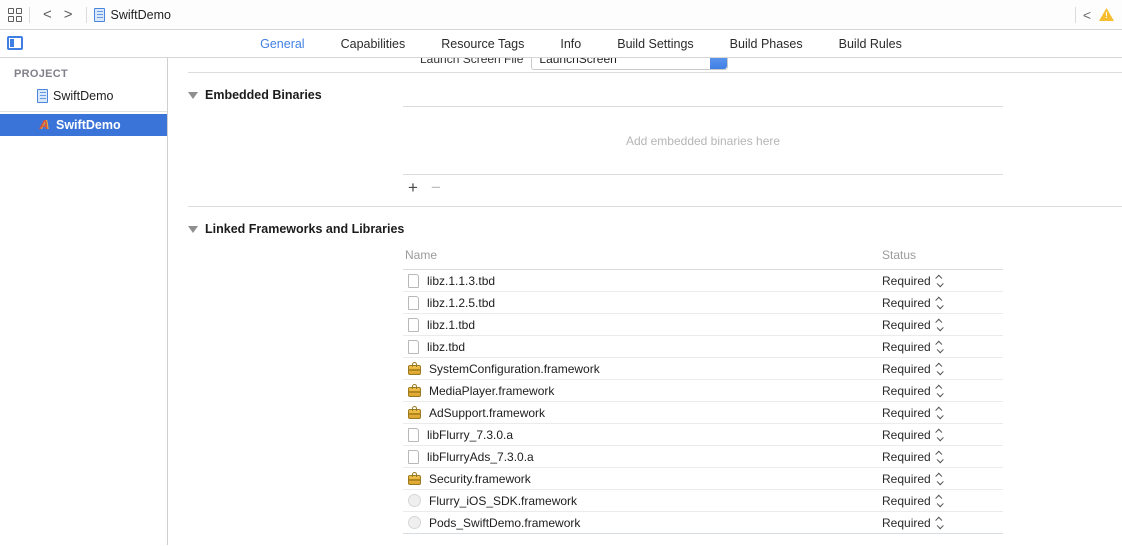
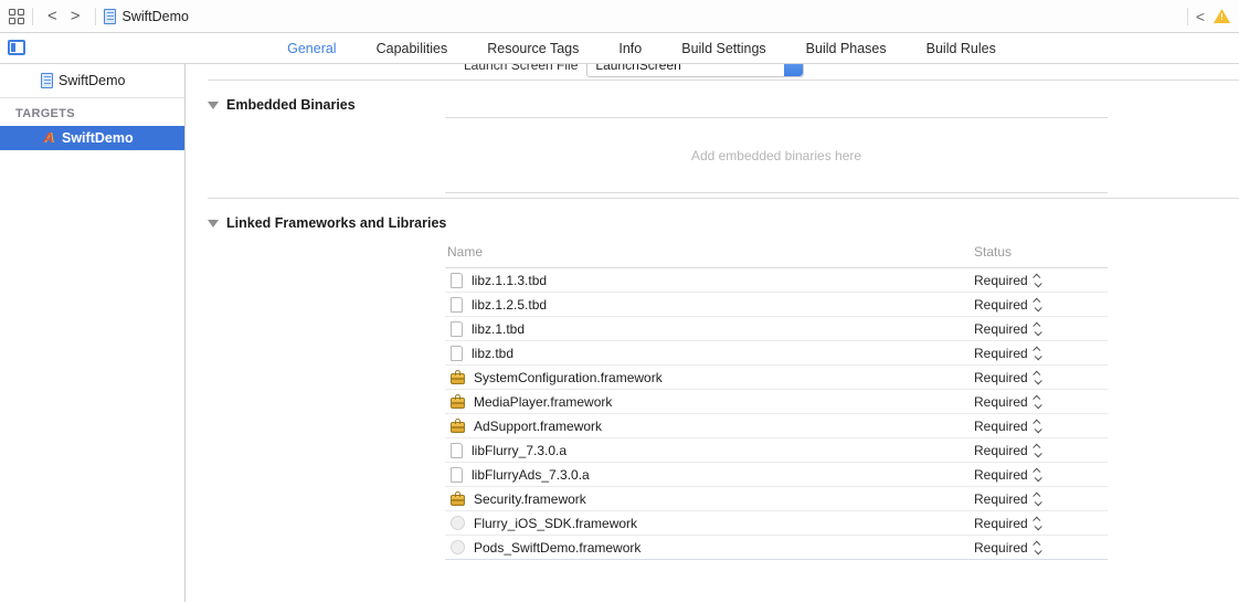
  <
  >
  SwiftDemo
  <
  !
  General
  Capabilities
  Resource Tags
  Info
  Build Settings
  Build Phases
  Build Rules
- PROJECT
  SwiftDemo
+ TARGETS
  A
  SwiftDemo
  Launch Screen File
  LaunchScreen
  Embedded Binaries
  Add embedded binaries here
- +
- −
  Linked Frameworks and Libraries
  Name
  Status
  libz.1.1.3.tbd
  Required
  libz.1.2.5.tbd
  Required
  libz.1.tbd
  Required
  libz.tbd
  Required
  SystemConfiguration.framework
  Required
  MediaPlayer.framework
  Required
  AdSupport.framework
  Required
  libFlurry_7.3.0.a
  Required
  libFlurryAds_7.3.0.a
  Required
  Security.framework
  Required
  Flurry_iOS_SDK.framework
  Required
  Pods_SwiftDemo.framework
  Required
